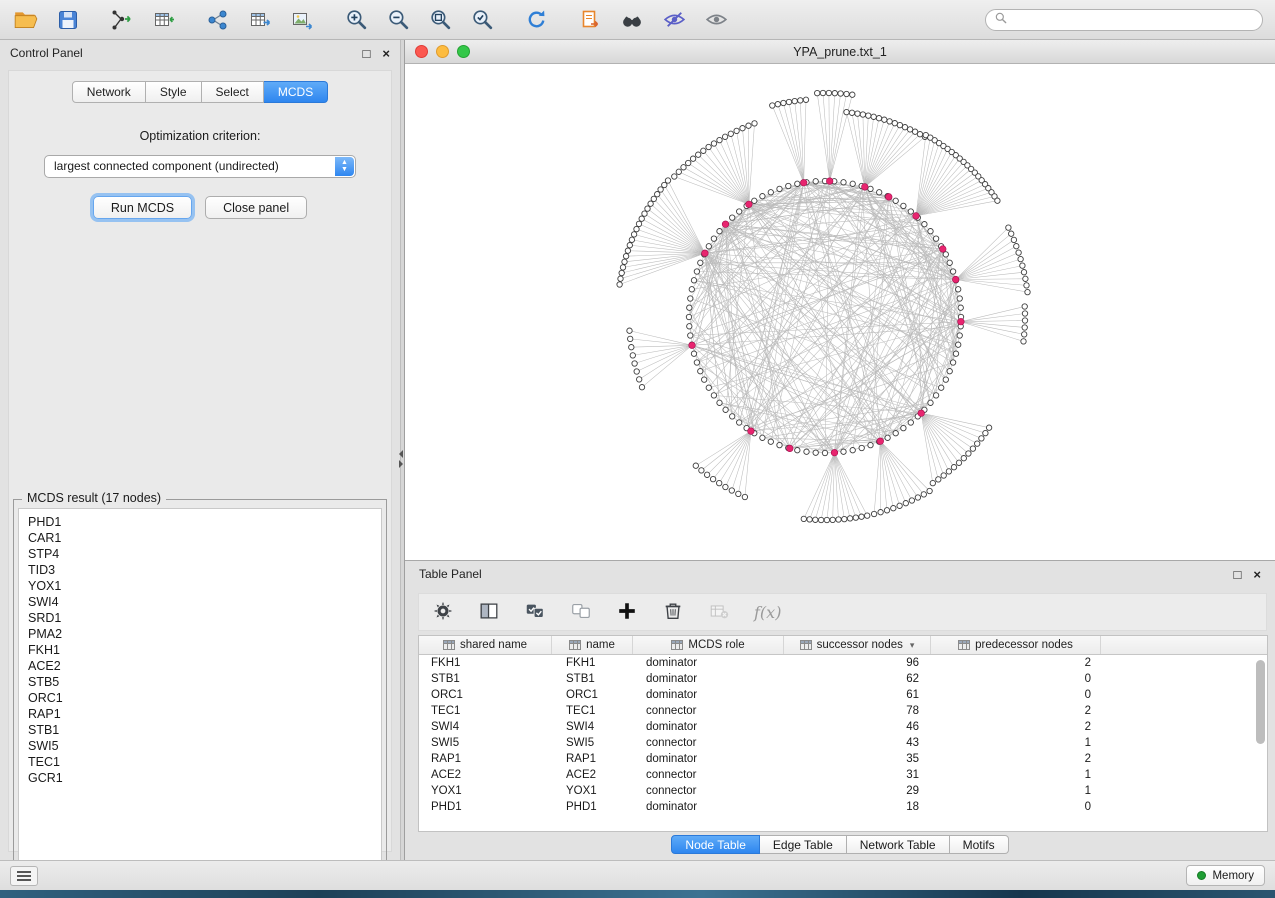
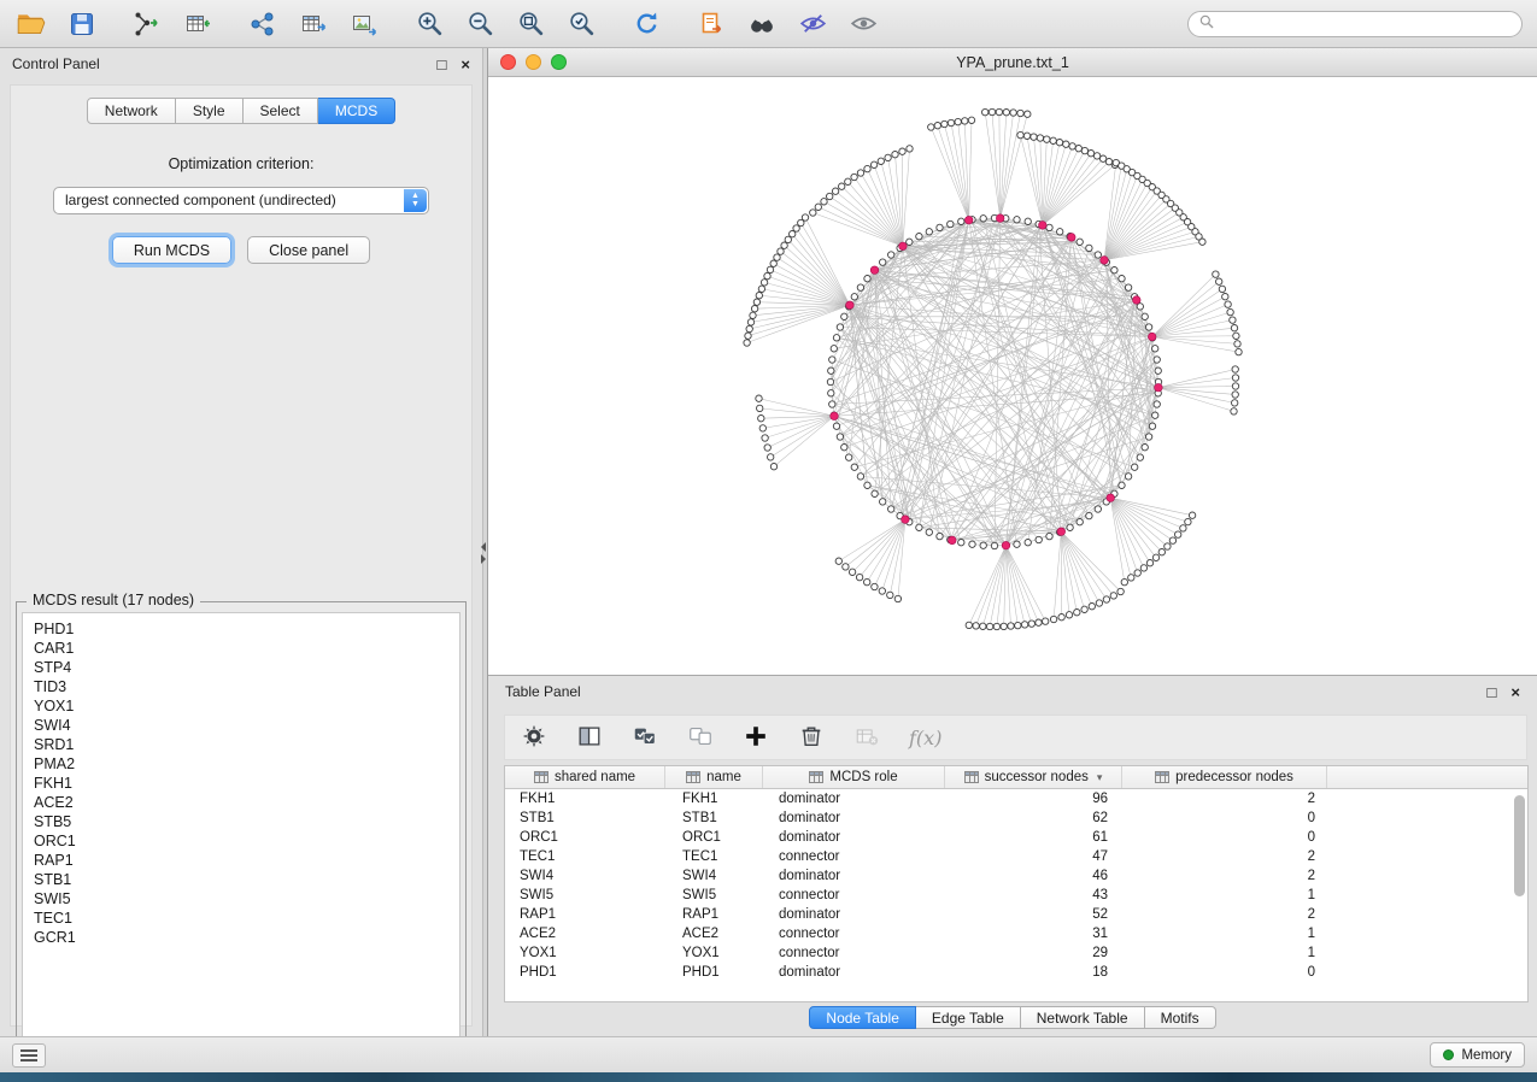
  Control Panel
  □
  ×
  Network
  Style
  Select
  MCDS
  Optimization criterion:
  largest connected component (undirected)
  Run MCDS
  Close panel
  MCDS result (17 nodes)
  PHD1
  CAR1
  STP4
  TID3
  YOX1
  SWI4
  SRD1
  PMA2
  FKH1
  ACE2
  STB5
  ORC1
  RAP1
  STB1
  SWI5
  TEC1
  GCR1
  YPA_prune.txt_1
  Table Panel
  □
  ×
  f(x)
  shared name
  name
  MCDS role
  successor nodes
  ▾
  predecessor nodes
  FKH1
  FKH1
  dominator
  96
  2
  STB1
  STB1
  dominator
  62
  0
  ORC1
  ORC1
  dominator
  61
  0
  TEC1
  TEC1
  connector
- 78
+ 47
  2
  SWI4
  SWI4
  dominator
  46
  2
  SWI5
  SWI5
  connector
  43
  1
  RAP1
  RAP1
  dominator
- 35
+ 52
  2
  ACE2
  ACE2
  connector
  31
  1
  YOX1
  YOX1
  connector
  29
  1
  PHD1
  PHD1
  dominator
  18
  0
  Node Table
  Edge Table
  Network Table
  Motifs
  Memory
